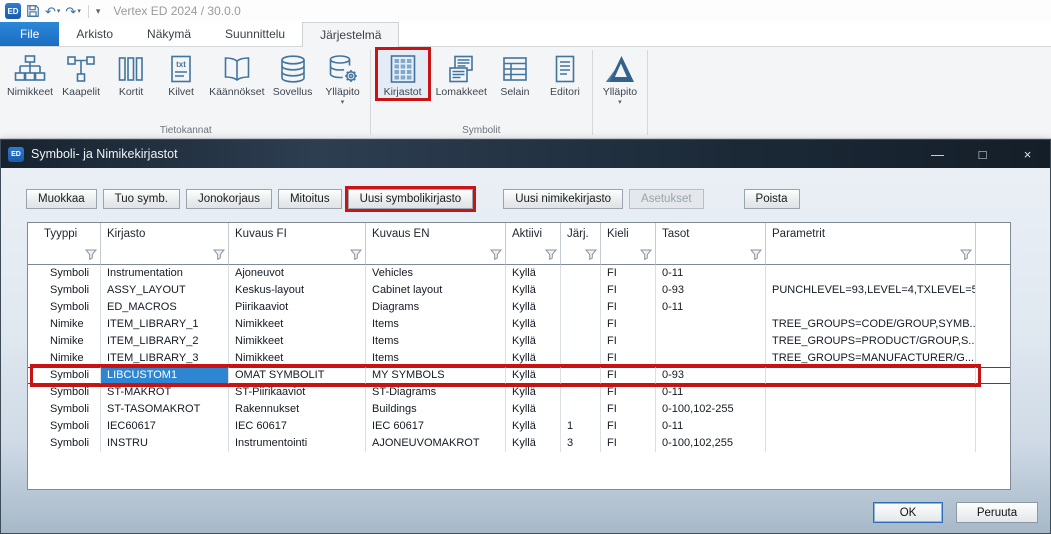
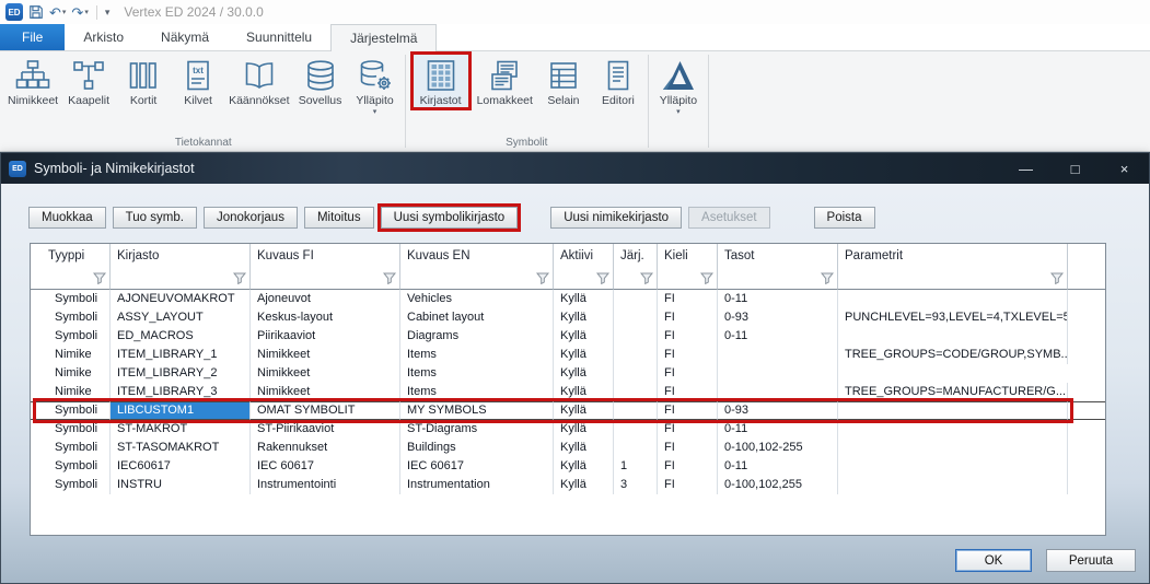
  ED
  ↶
  ↷
  ▾
  Vertex ED 2024 / 30.0.0
  File
  Arkisto
  Näkymä
  Suunnittelu
  Järjestelmä
  Nimikkeet
  Kaapelit
  Kortit
  txt
  Kilvet
  Käännökset
  Sovellus
  Ylläpito
  Tietokannat
  Kirjastot
  Lomakkeet
  Selain
  Editori
  Symbolit
  Ylläpito
  Symboli- ja Nimikekirjastot
  —
  □
  ×
  Muokkaa
  Tuo symb.
  Jonokorjaus
  Mitoitus
  Uusi symbolikirjasto
  Uusi nimikekirjasto
  Asetukset
  Poista
  Tyyppi
  Kirjasto
  Kuvaus FI
  Kuvaus EN
  Aktiivi
  Järj.
  Kieli
  Tasot
  Parametrit
  Symboli
- Instrumentation
+ AJONEUVOMAKROT
  Ajoneuvot
  Vehicles
  Kyllä
  FI
  0-11
  Symboli
  ASSY_LAYOUT
  Keskus-layout
  Cabinet layout
  Kyllä
  FI
  0-93
  PUNCHLEVEL=93,LEVEL=4,TXLEVEL=5
  Symboli
  ED_MACROS
  Piirikaaviot
  Diagrams
  Kyllä
  FI
  0-11
  Nimike
  ITEM_LIBRARY_1
  Nimikkeet
  Items
  Kyllä
  FI
  TREE_GROUPS=CODE/GROUP,SYMB..
  Nimike
  ITEM_LIBRARY_2
  Nimikkeet
  Items
  Kyllä
  FI
- TREE_GROUPS=PRODUCT/GROUP,S...
  Nimike
  ITEM_LIBRARY_3
  Nimikkeet
  Items
  Kyllä
  FI
  TREE_GROUPS=MANUFACTURER/G...
  Symboli
  LIBCUSTOM1
  OMAT SYMBOLIT
  MY SYMBOLS
  Kyllä
  FI
  0-93
  Symboli
  ST-MAKROT
  ST-Piirikaaviot
  ST-Diagrams
  Kyllä
  FI
  0-11
  Symboli
  ST-TASOMAKROT
  Rakennukset
  Buildings
  Kyllä
  FI
  0-100,102-255
  Symboli
  IEC60617
  IEC 60617
  IEC 60617
  Kyllä
  1
  FI
  0-11
  Symboli
  INSTRU
  Instrumentointi
- AJONEUVOMAKROT
+ Instrumentation
  Kyllä
  3
  FI
  0-100,102,255
  OK
  Peruuta
